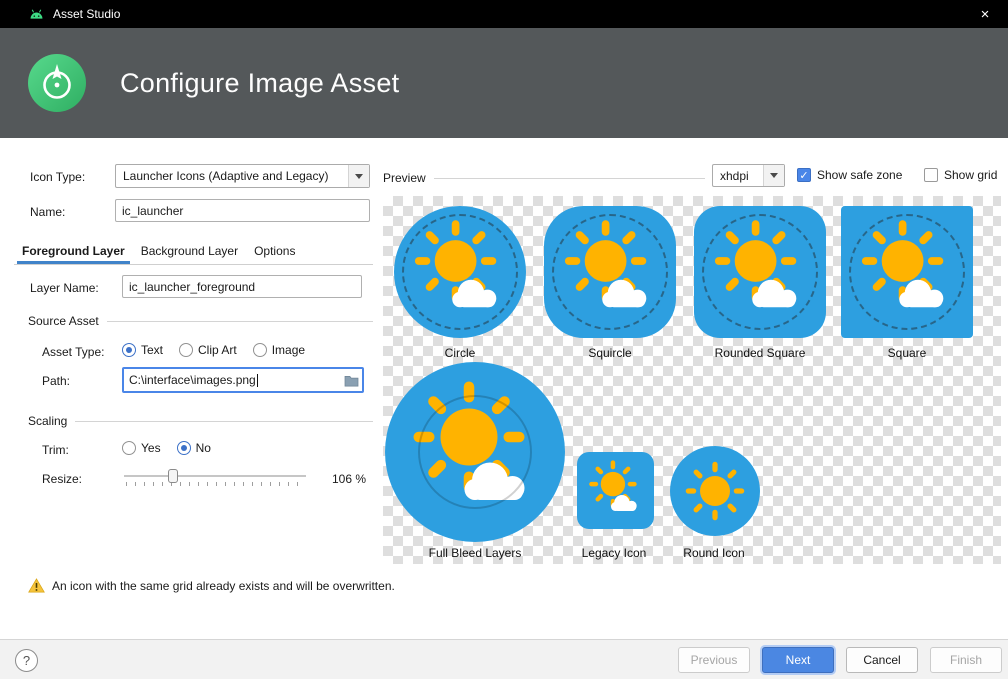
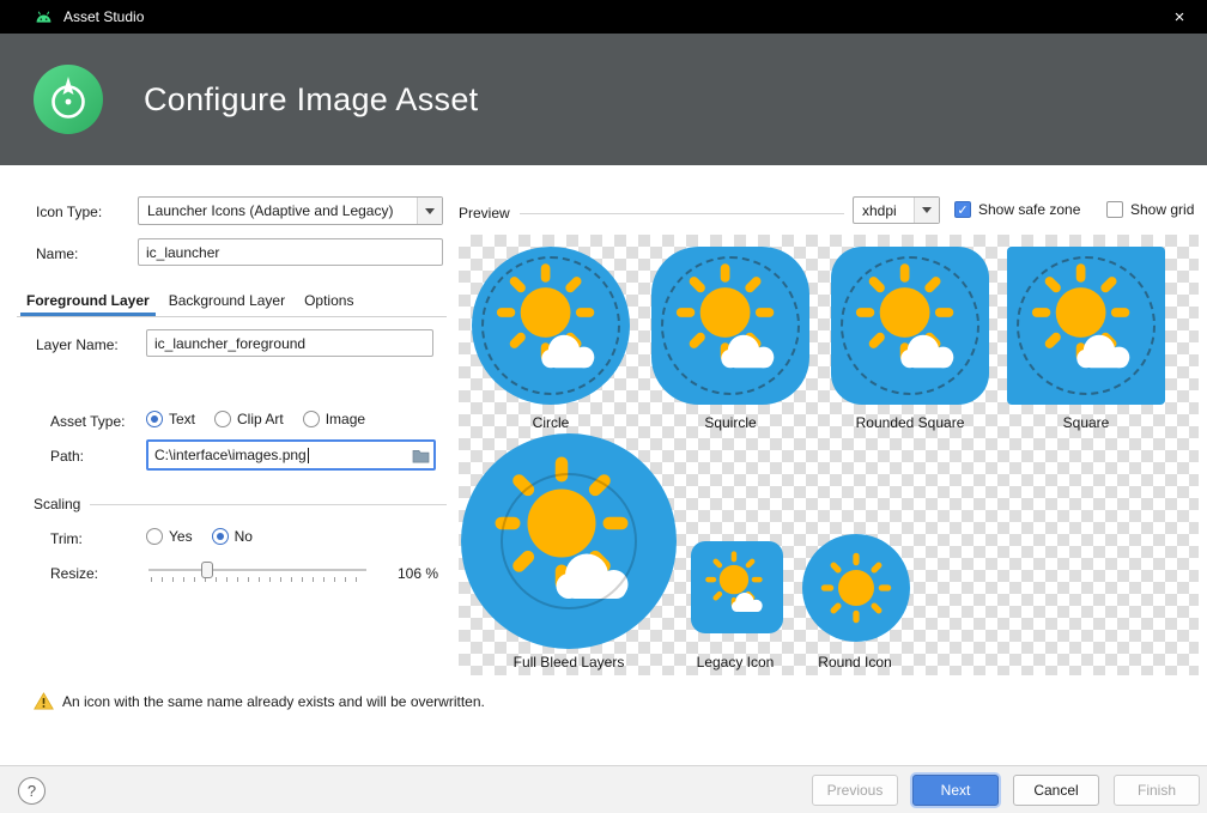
  Asset Studio
  ×
  Configure Image Asset
  Icon Type:
  Launcher Icons (Adaptive and Legacy)
  Name:
  ic_launcher
  Foreground Layer
  Background Layer
  Options
  Layer Name:
  ic_launcher_foreground
- Source Asset
  Asset Type:
  Text
  Clip Art
  Image
  Path:
  C:\interface\images.png
  Scaling
  Trim:
  Yes
  No
  Resize:
  106 %
  Preview
  xhdpi
  ✓
  Show safe zone
  Show grid
  Circle
  Squircle
  Rounded Square
  Square
  Full Bleed Layers
  Legacy Icon
  Round Icon
- An icon with the same grid already exists and will be overwritten.
+ An icon with the same name already exists and will be overwritten.
  ?
  Previous
  Next
  Cancel
  Finish
